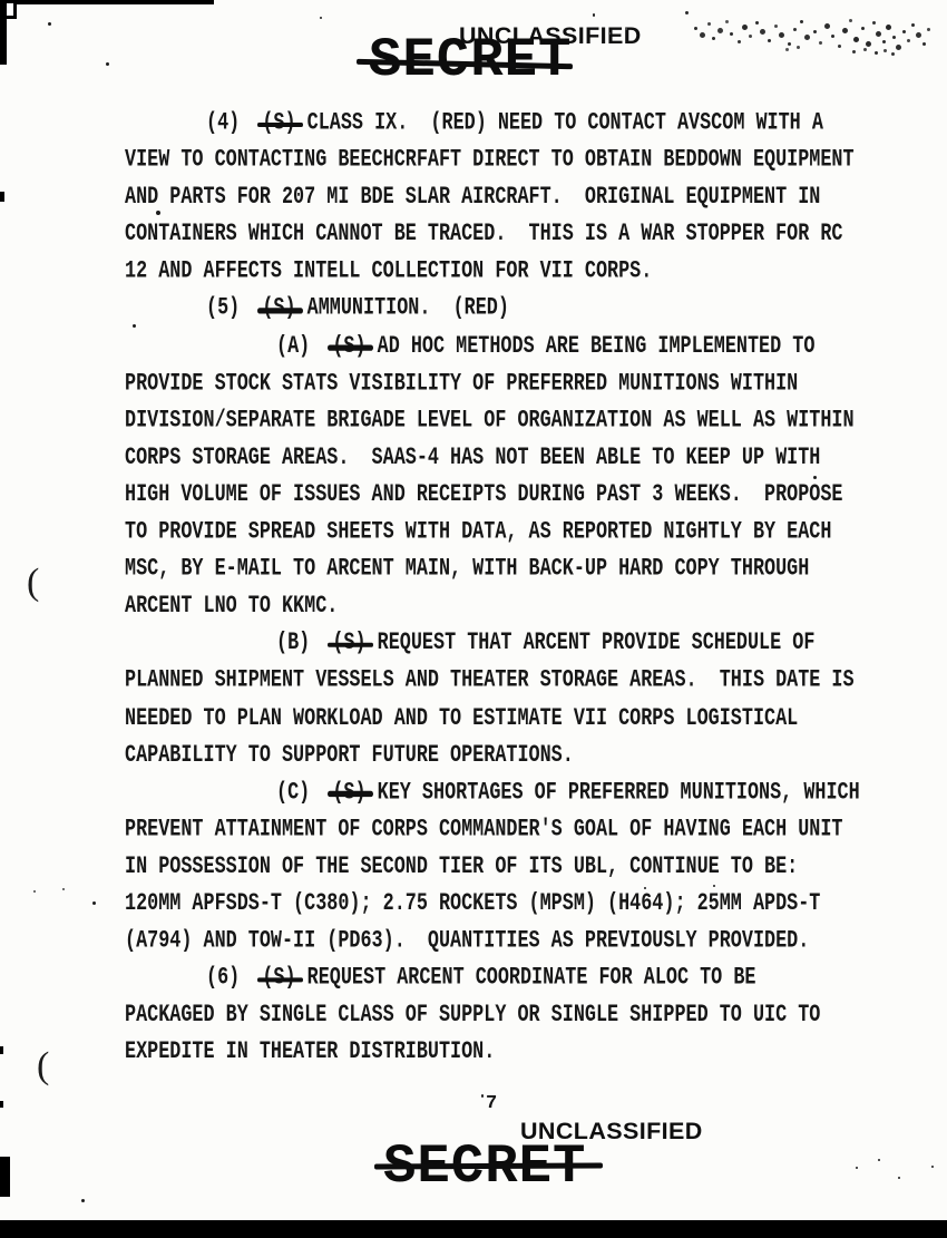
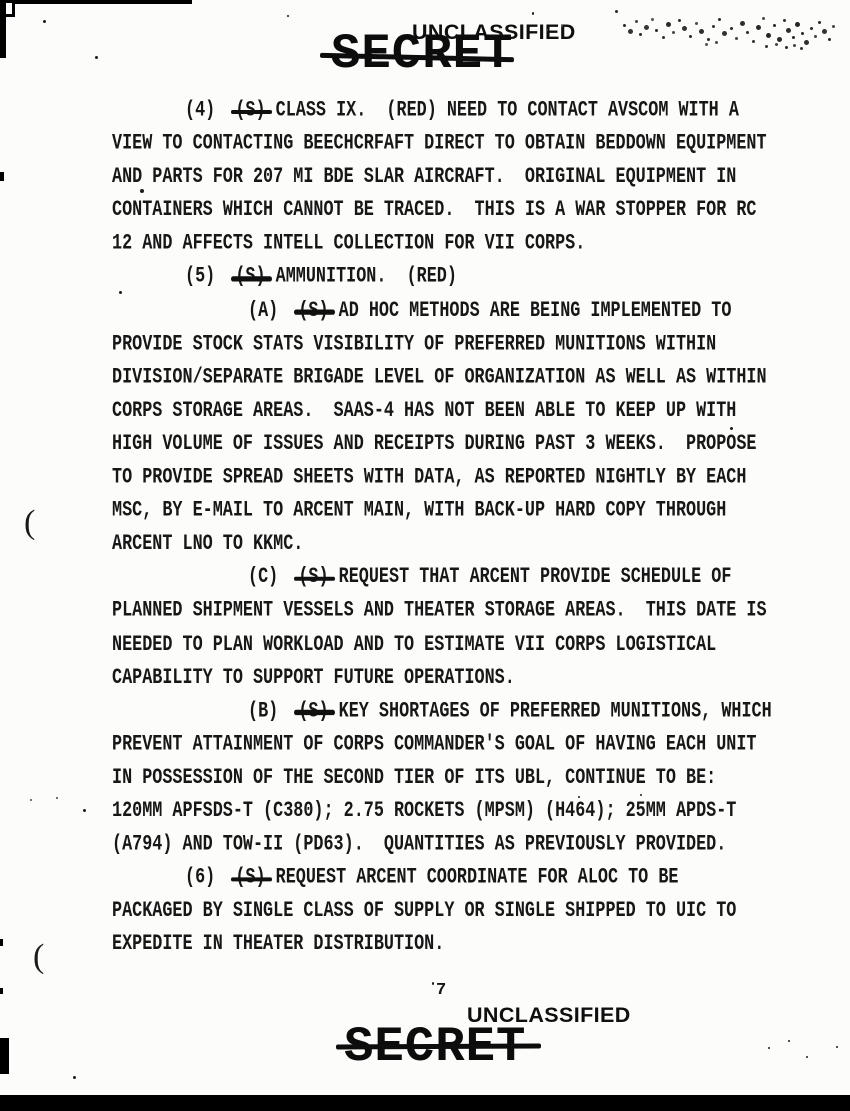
  UNCLASSIFIED
  (4) (S) CLASS IX. (RED) NEED TO CONTACT AVSCOM WITH A
  VIEW TO CONTACTING BEECHCRFAFT DIRECT TO OBTAIN BEDDOWN EQUIPMENT
  AND PARTS FOR 207 MI BDE SLAR AIRCRAFT. ORIGINAL EQUIPMENT IN
  CONTAINERS WHICH CANNOT BE TRACED. THIS IS A WAR STOPPER FOR RC
  12 AND AFFECTS INTELL COLLECTION FOR VII CORPS.
  (5) (S) AMMUNITION. (RED)
  (A) (S) AD HOC METHODS ARE BEING IMPLEMENTED TO
  PROVIDE STOCK STATS VISIBILITY OF PREFERRED MUNITIONS WITHIN
  DIVISION/SEPARATE BRIGADE LEVEL OF ORGANIZATION AS WELL AS WITHIN
  CORPS STORAGE AREAS. SAAS-4 HAS NOT BEEN ABLE TO KEEP UP WITH
  HIGH VOLUME OF ISSUES AND RECEIPTS DURING PAST 3 WEEKS. PROPOSE
  TO PROVIDE SPREAD SHEETS WITH DATA, AS REPORTED NIGHTLY BY EACH
  MSC, BY E-MAIL TO ARCENT MAIN, WITH BACK-UP HARD COPY THROUGH
  ARCENT LNO TO KKMC.
- (B) (S) REQUEST THAT ARCENT PROVIDE SCHEDULE OF
+ (C) (S) REQUEST THAT ARCENT PROVIDE SCHEDULE OF
  PLANNED SHIPMENT VESSELS AND THEATER STORAGE AREAS. THIS DATE IS
  NEEDED TO PLAN WORKLOAD AND TO ESTIMATE VII CORPS LOGISTICAL
  CAPABILITY TO SUPPORT FUTURE OPERATIONS.
- (C) (S) KEY SHORTAGES OF PREFERRED MUNITIONS, WHICH
+ (B) (S) KEY SHORTAGES OF PREFERRED MUNITIONS, WHICH
  PREVENT ATTAINMENT OF CORPS COMMANDER'S GOAL OF HAVING EACH UNIT
  IN POSSESSION OF THE SECOND TIER OF ITS UBL, CONTINUE TO BE:
  120MM APFSDS-T (C380); 2.75 ROCKETS (MPSM) (H464); 25MM APDS-T
  (A794) AND TOW-II (PD63). QUANTITIES AS PREVIOUSLY PROVIDED.
  (6) (S) REQUEST ARCENT COORDINATE FOR ALOC TO BE
  PACKAGED BY SINGLE CLASS OF SUPPLY OR SINGLE SHIPPED TO UIC TO
  EXPEDITE IN THEATER DISTRIBUTION.
  (
  (
  7
  UNCLASSIFIED
